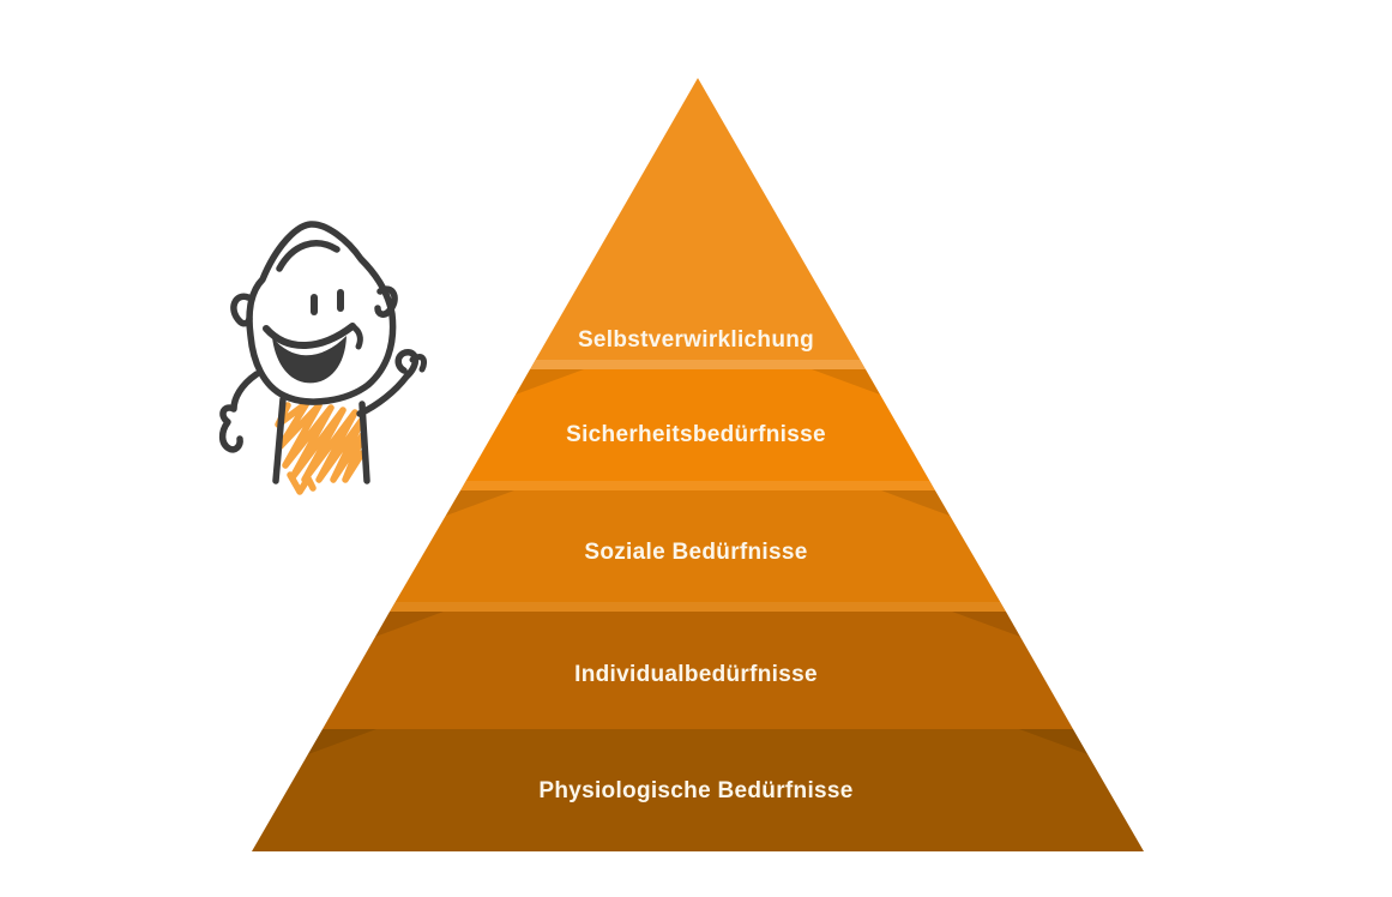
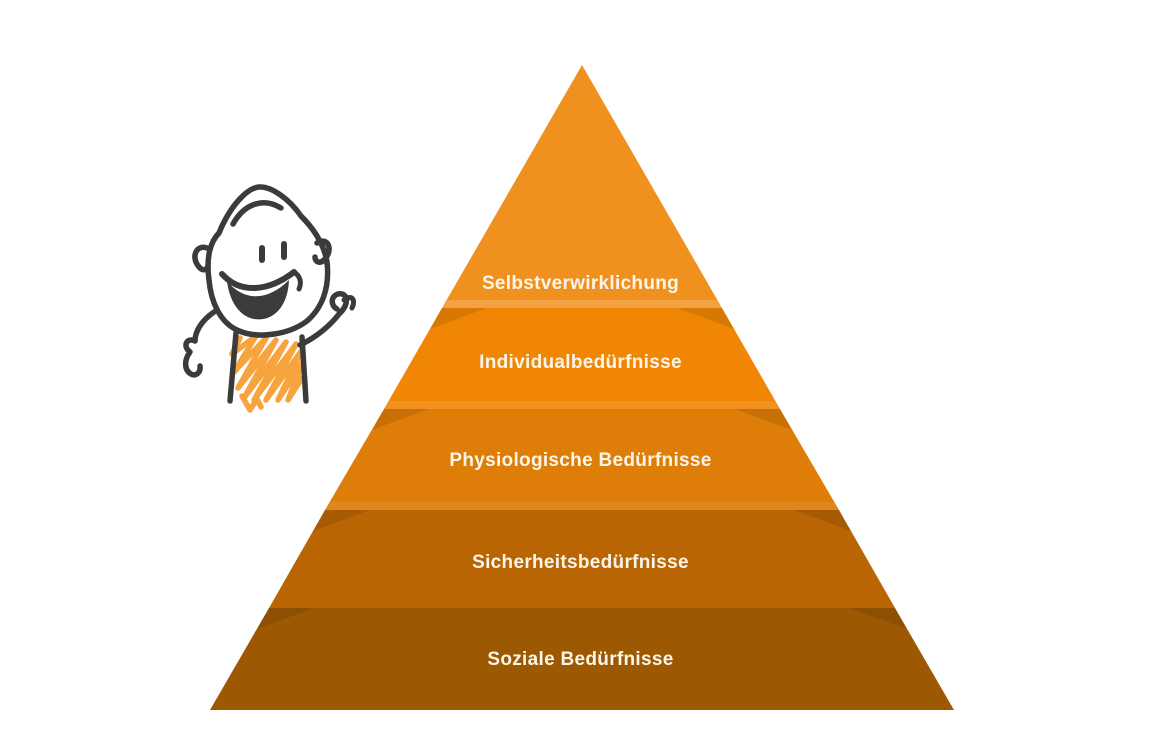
  Selbstverwirklichung
- Sicherheitsbedürfnisse
+ Individualbedürfnisse
- Soziale Bedürfnisse
+ Physiologische Bedürfnisse
- Individualbedürfnisse
+ Sicherheitsbedürfnisse
- Physiologische Bedürfnisse
+ Soziale Bedürfnisse
